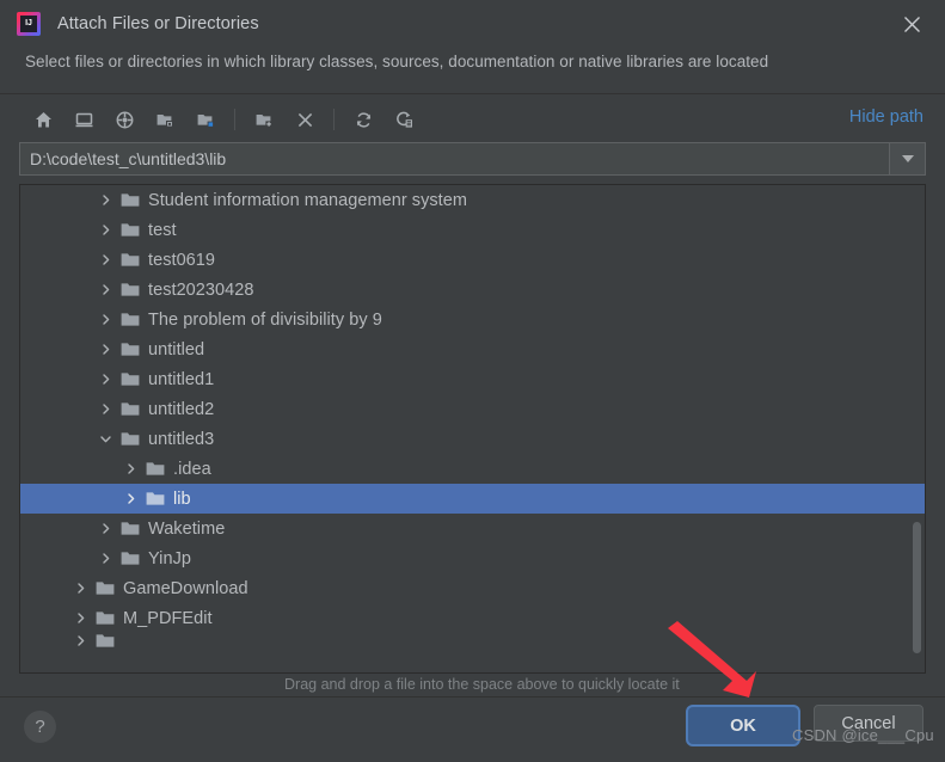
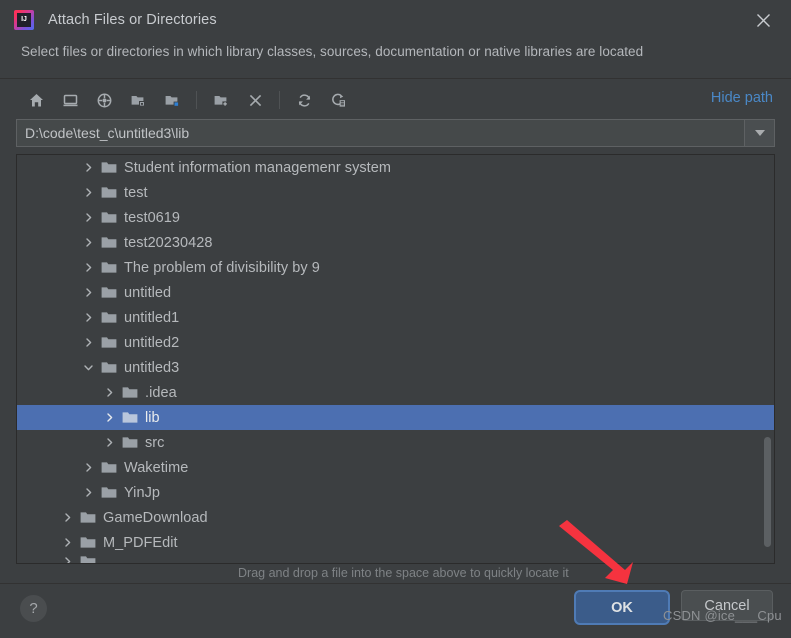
  Attach Files or Directories
  Select files or directories in which library classes, sources, documentation or native libraries are located
  Hide path
  D:\code\test_c\untitled3\lib
  Student information managemenr system
  test
  test0619
  test20230428
  The problem of divisibility by 9
  untitled
  untitled1
  untitled2
  untitled3
  .idea
  lib
+ src
  Waketime
  YinJp
  GameDownload
  M_PDFEdit
  Drag and drop a file into the space above to quickly locate it
  ?
  OK
  Cancel
  CSDN @ice___Cpu
